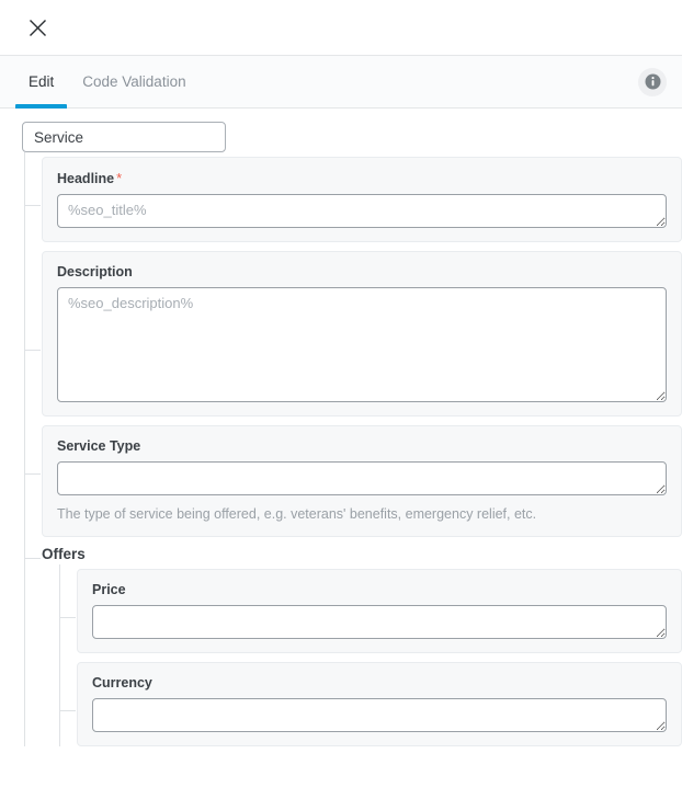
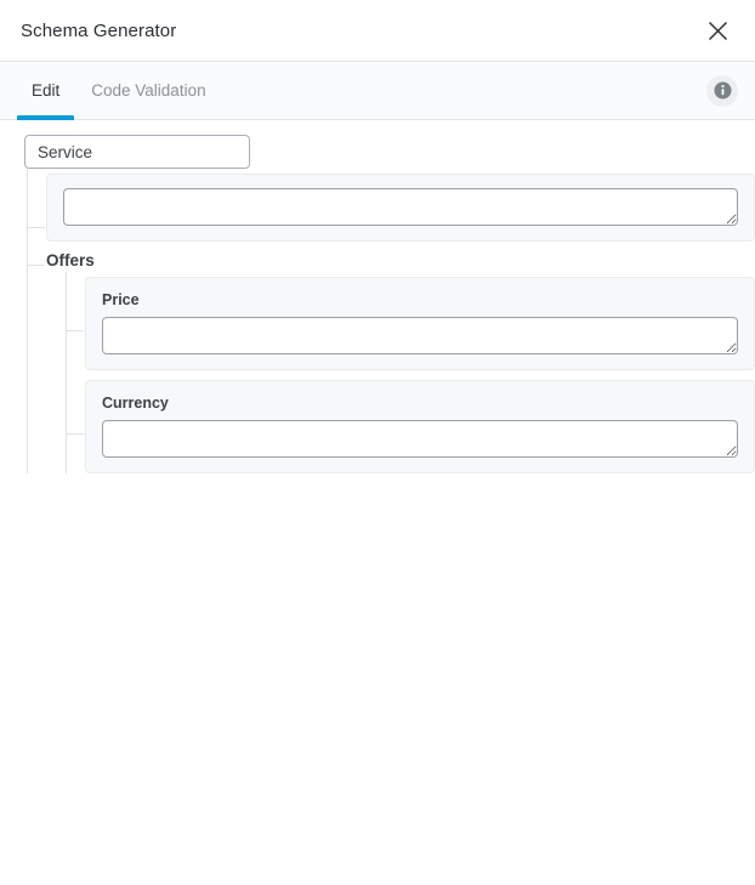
+ Schema Generator
  Edit
  Code Validation
  Service
- Headline *
- %seo_title%
- Description
- %seo_description%
- Service Type
- The type of service being offered, e.g. veterans' benefits, emergency relief, etc.
  Offers
  Price
  Currency
